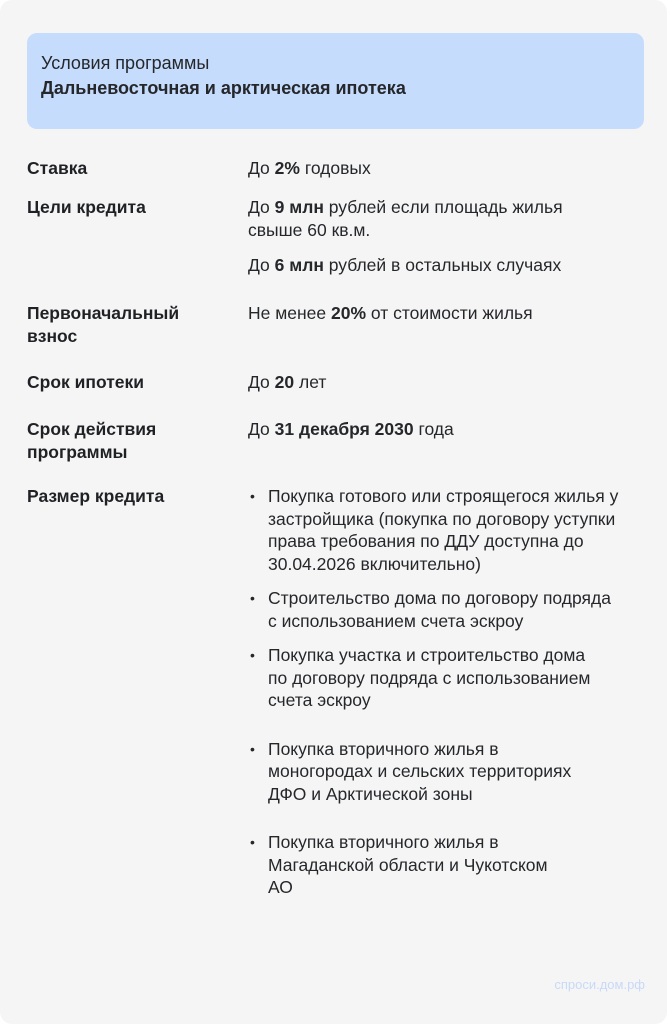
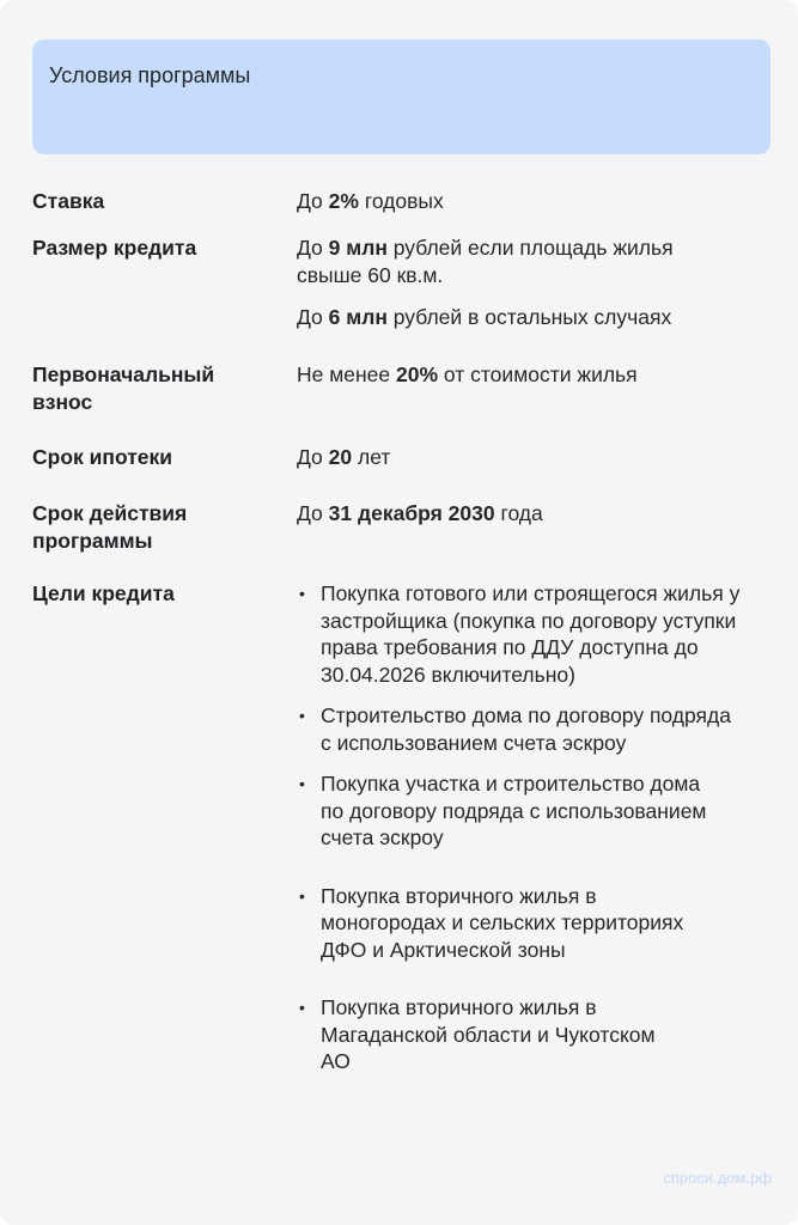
  Условия программы
- Дальневосточная и арктическая ипотека
  Ставка
  До 2% годовых
- Цели кредита
+ Размер кредита
  До 9 млн рублей если площадь жилья свыше 60 кв.м.
  До 6 млн рублей в остальных случаях
  Первоначальный взнос
  Не менее 20% от стоимости жилья
  Срок ипотеки
  До 20 лет
  Срок действия программы
  До 31 декабря 2030 года
- Размер кредита
+ Цели кредита
  •
  Покупка готового или строящегося жилья у застройщика (покупка по договору уступки права требования по ДДУ доступна до 30.04.2026 включительно)
  •
  Строительство дома по договору подряда с использованием счета эскроу
  •
  Покупка участка и строительство дома по договору подряда с использованием счета эскроу
  •
  Покупка вторичного жилья в моногородах и сельских территориях ДФО и Арктической зоны
  •
  Покупка вторичного жилья в Магаданской области и Чукотском АО
  спроси.дом.рф
